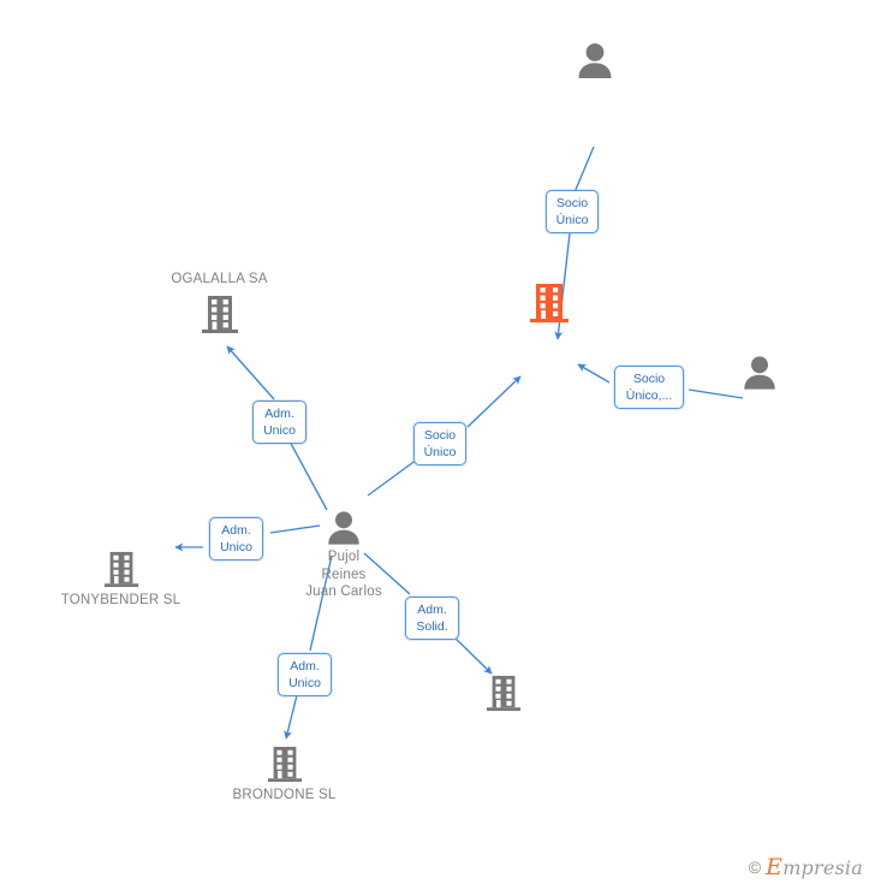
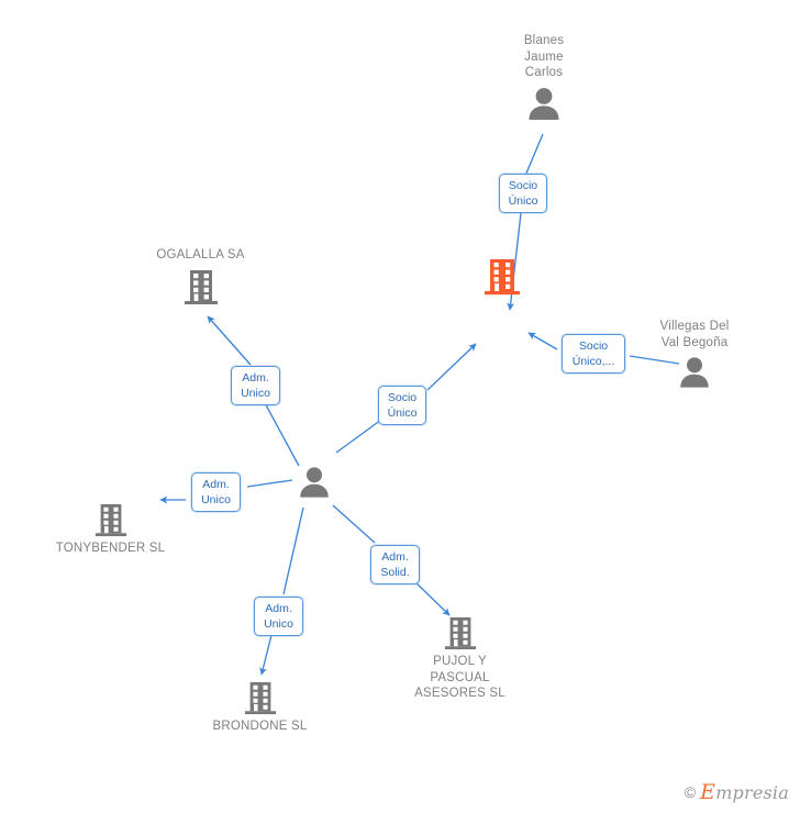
+ Blanes
+ Jaume
+ Carlos
+ Villegas Del
+ Val Begoña
  OGALALLA SA
- Pujol
- Reines
- Juan Carlos
  TONYBENDER SL
  BRONDONE SL
+ PUJOL Y
+ PASCUAL
+ ASESORES SL
  Socio
  Único
  Socio
  Único,...
  Socio
  Único
  Adm.
  Unico
  Adm.
  Unico
  Adm.
  Unico
  Adm.
  Solid.
  ©
  Empresia
